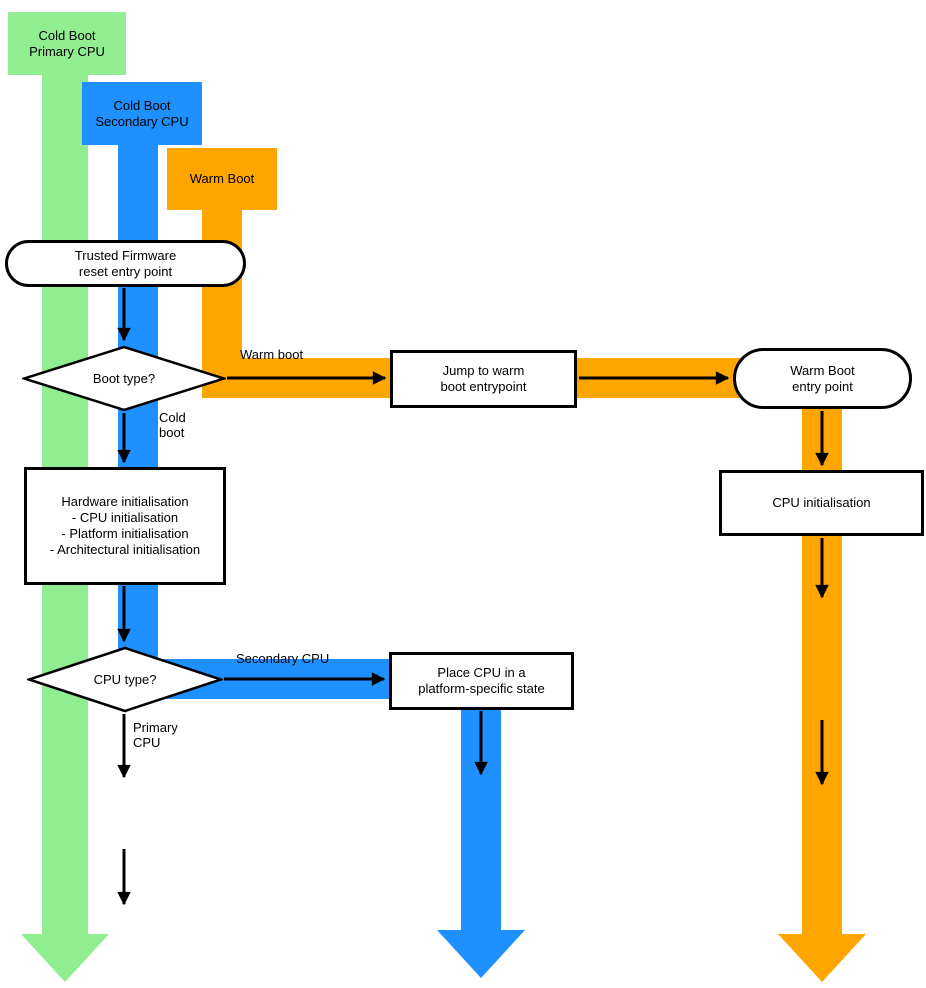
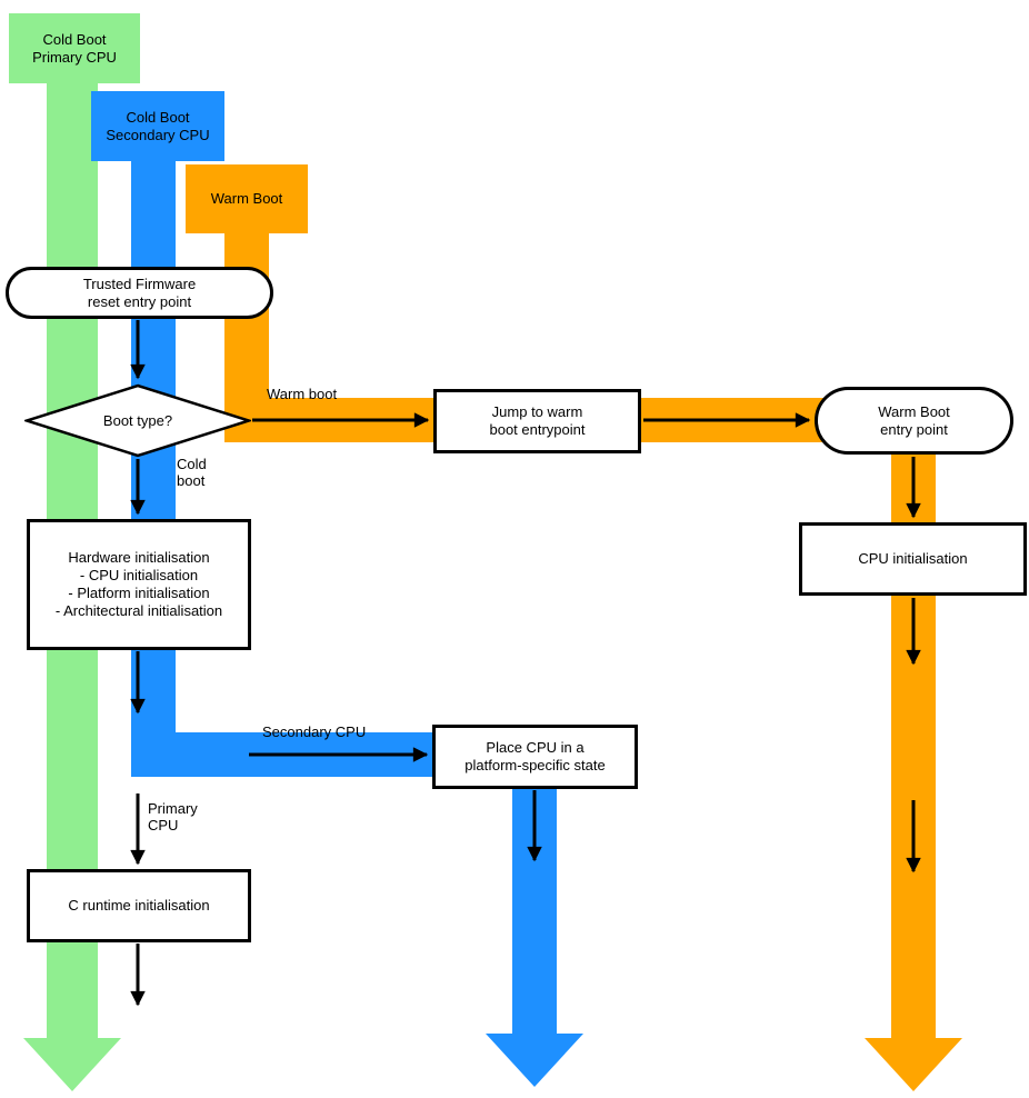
  Cold Boot
  Primary CPU
  Cold Boot
  Secondary CPU
  Warm Boot
  Trusted Firmware
  reset entry point
  Boot type?
  Jump to warm
  boot entrypoint
  Warm Boot
  entry point
  Hardware initialisation
  - CPU initialisation
  - Platform initialisation
  - Architectural initialisation
  CPU initialisation
- CPU type?
  Place CPU in a
  platform-specific state
+ C runtime initialisation
  Warm boot
  Cold
  boot
  Secondary CPU
  Primary
  CPU
